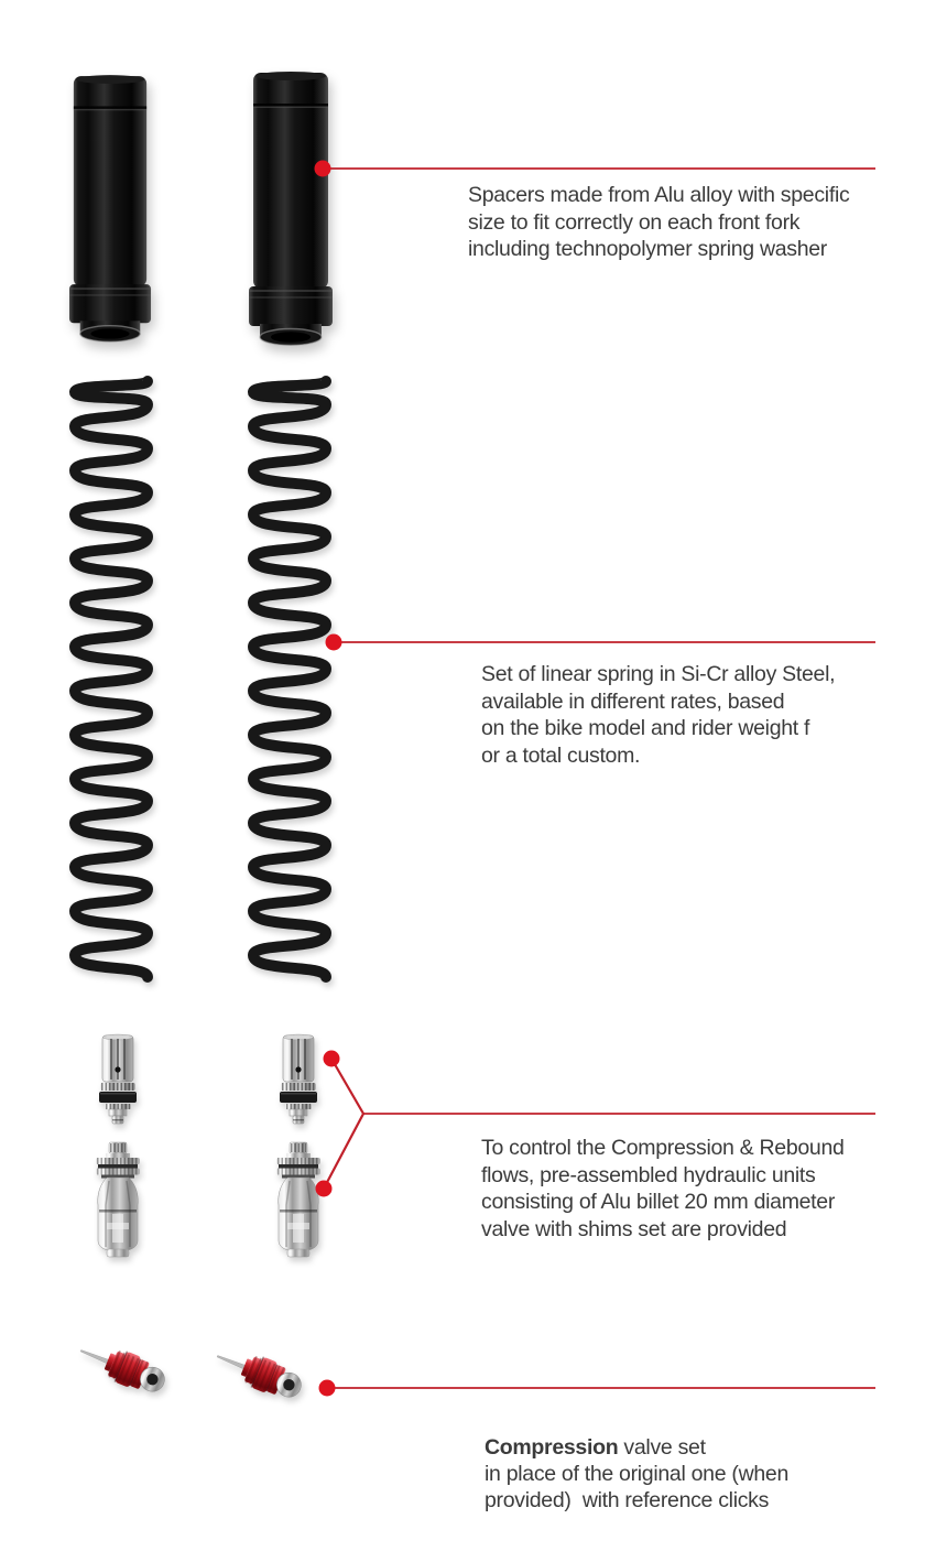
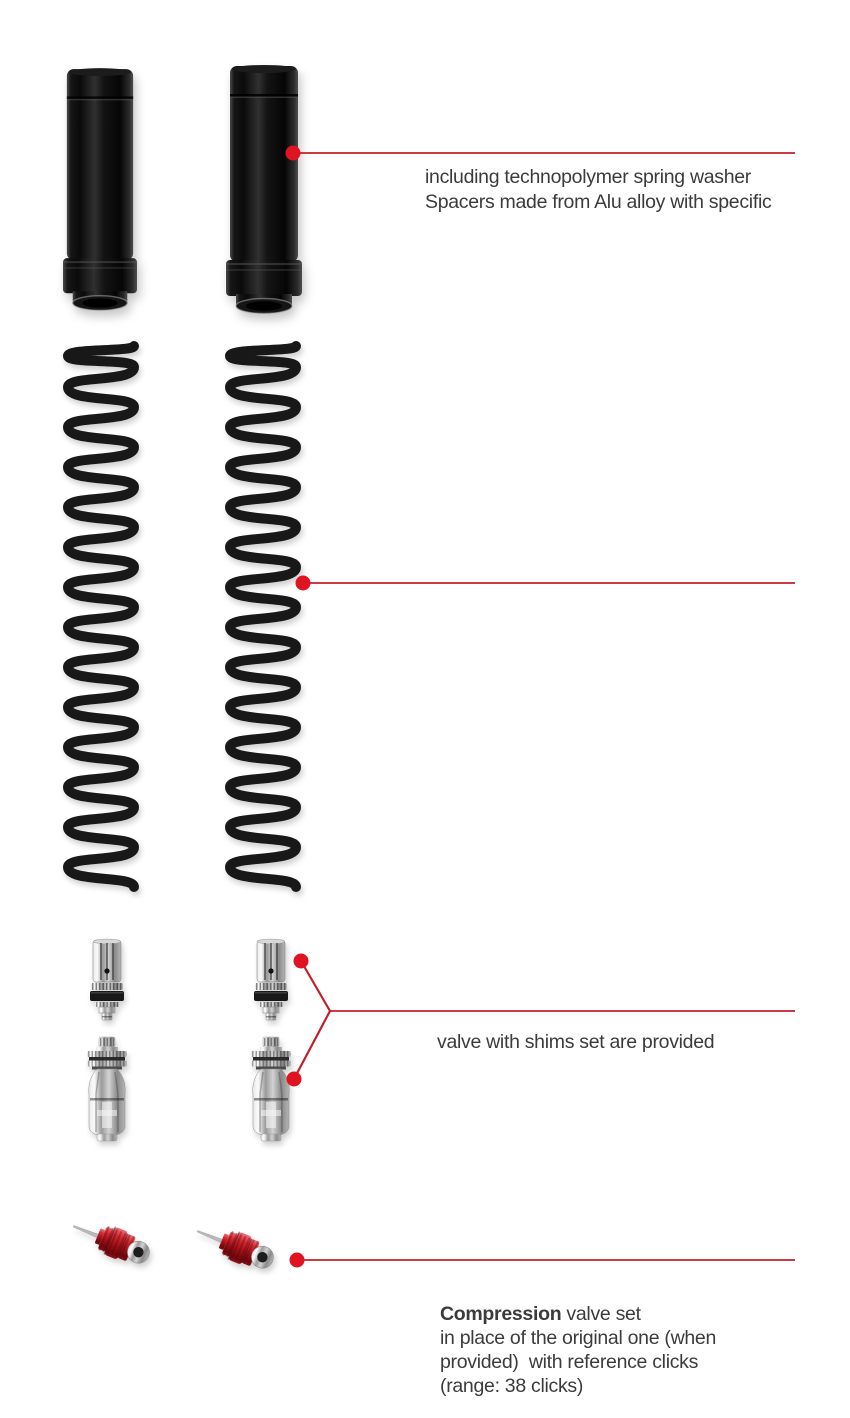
- Spacers made from Alu alloy with specific
+ including technopolymer spring washer
- size to fit correctly on each front fork
- including technopolymer spring washer
+ Spacers made from Alu alloy with specific
- Set of linear spring in Si-Cr alloy Steel,
- available in different rates, based
- on the bike model and rider weight f
- or a total custom.
- To control the Compression & Rebound
- flows, pre-assembled hydraulic units
- consisting of Alu billet 20 mm diameter
  valve with shims set are provided
  Compression valve set
  in place of the original one (when
  provided) with reference clicks
+ (range: 38 clicks)
